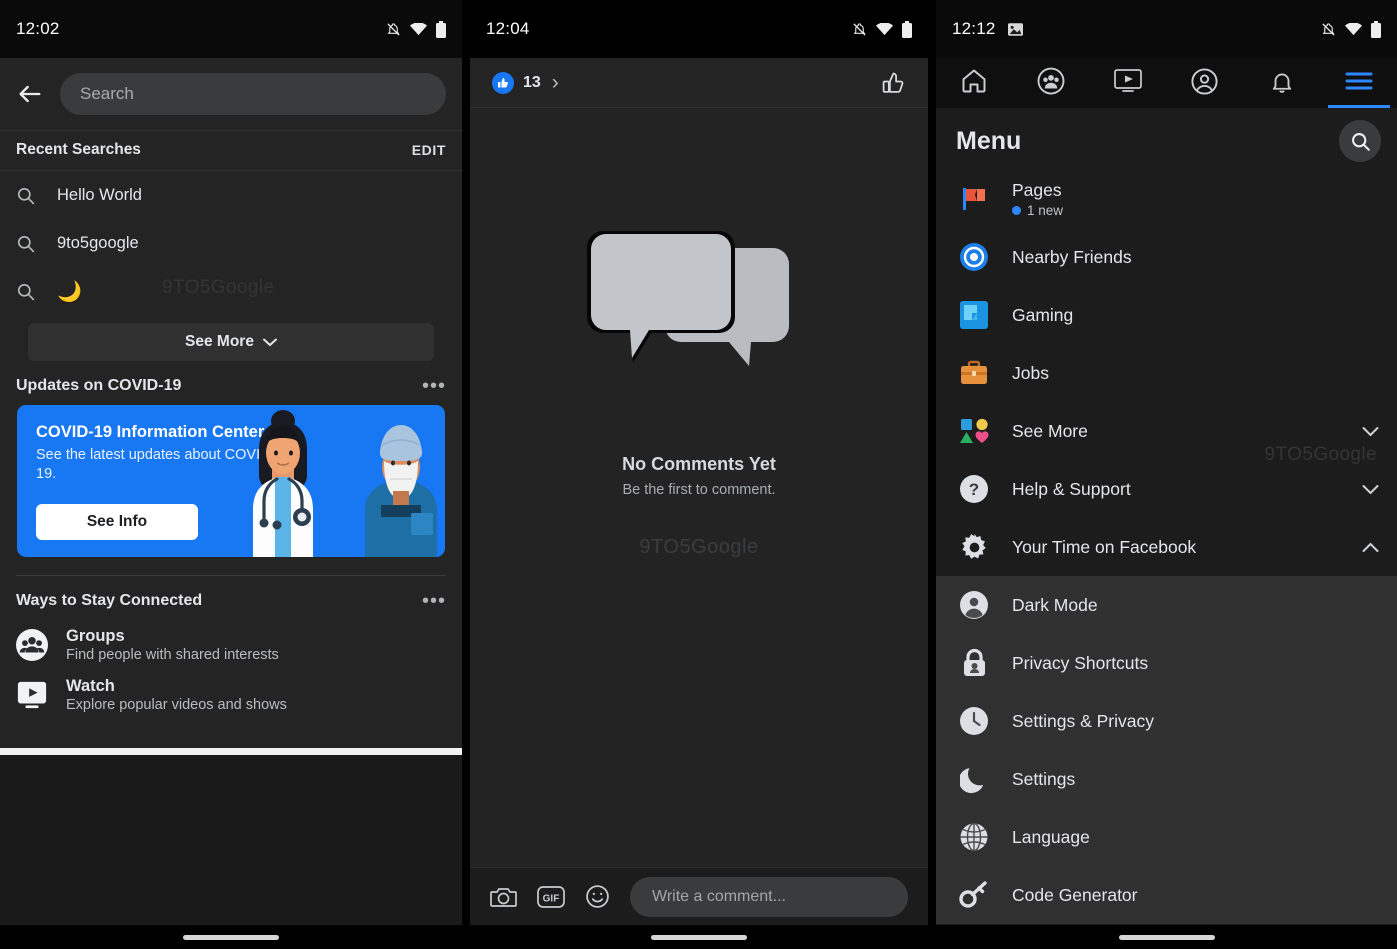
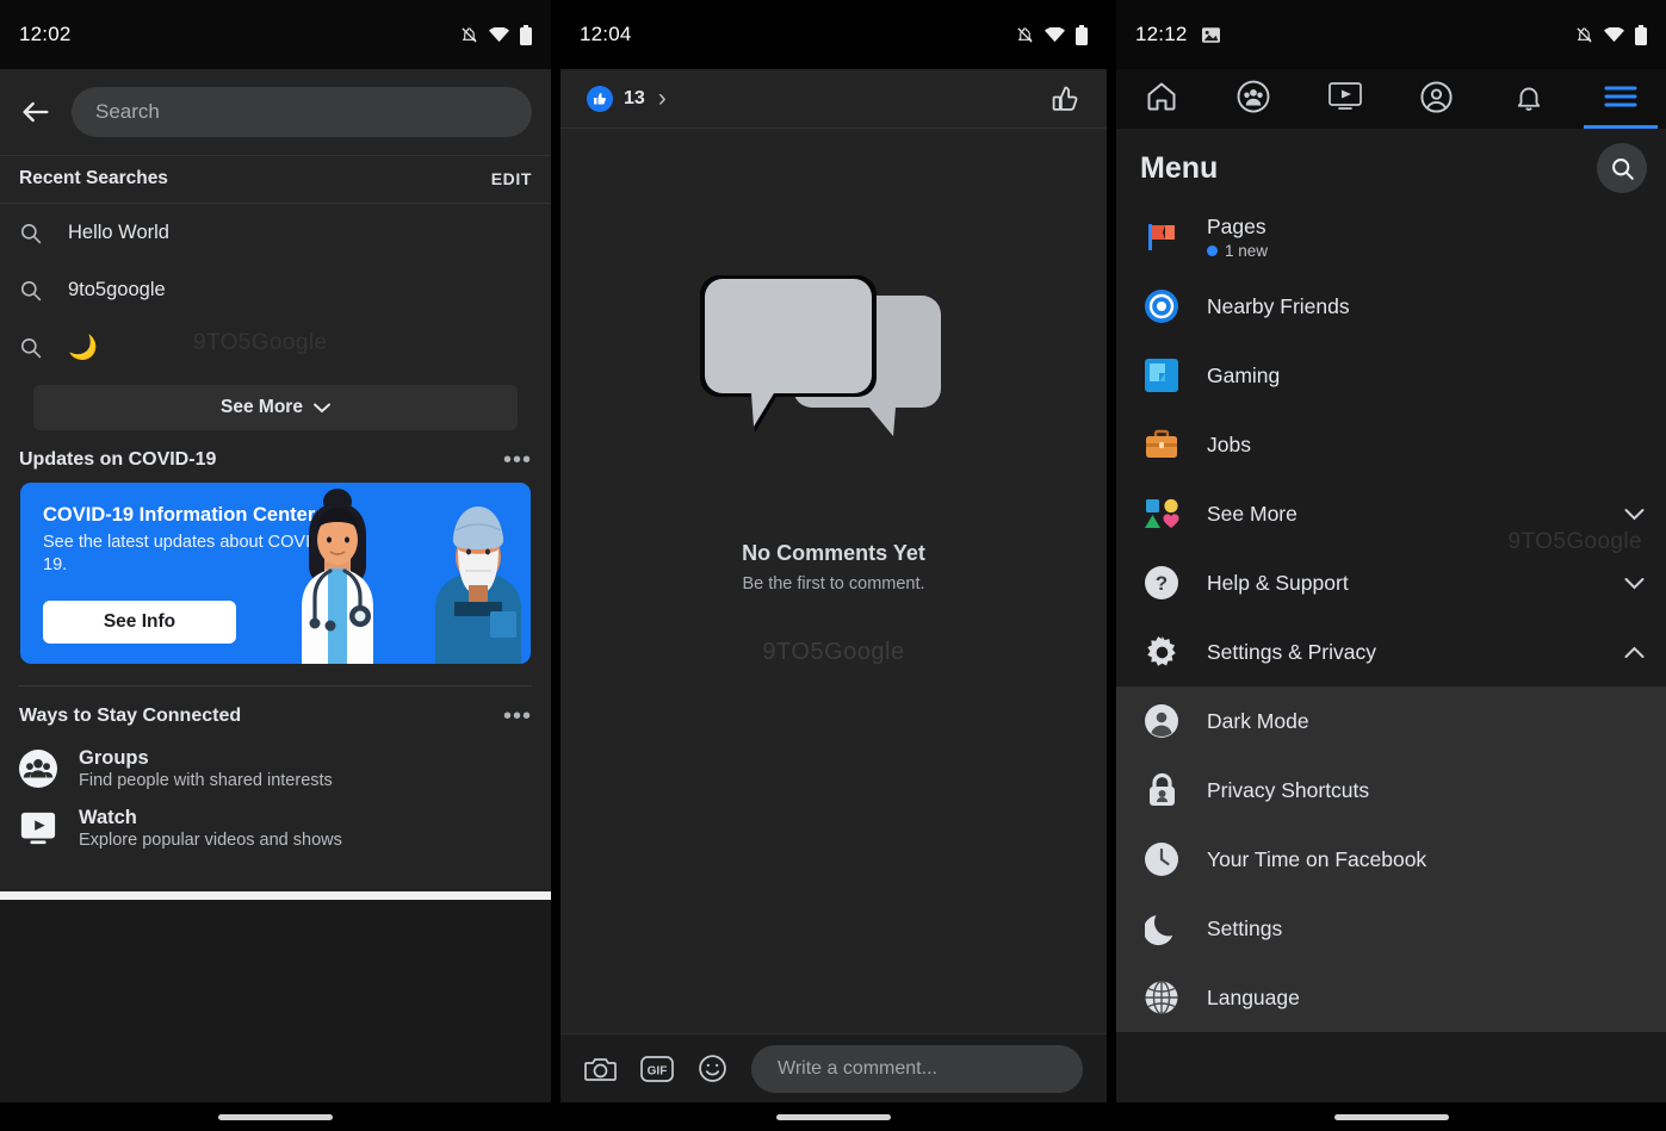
  12:02
  Search
  Recent Searches
  EDIT
  Hello World
  9to5google
  🌙
  See More
  Updates on COVID-19
  •••
  COVID-19 Information Center
  See the latest updates about COVI19.
  See Info
  Ways to Stay Connected
  •••
  Groups
  Find people with shared interests
  Watch
  Explore popular videos and shows
  12:04
  13
  ›
  No Comments Yet
  Be the first to comment.
  9TO5Google
  GIF
  Write a comment...
  12:12
  Menu
  Pages
  1 new
  Nearby Friends
  Gaming
  Jobs
  See More
  9TO5Google
  ?
  Help & Support
- Your Time on Facebook
+ Settings & Privacy
  Dark Mode
  Privacy Shortcuts
- Settings & Privacy
+ Your Time on Facebook
  Settings
  Language
- Code Generator
